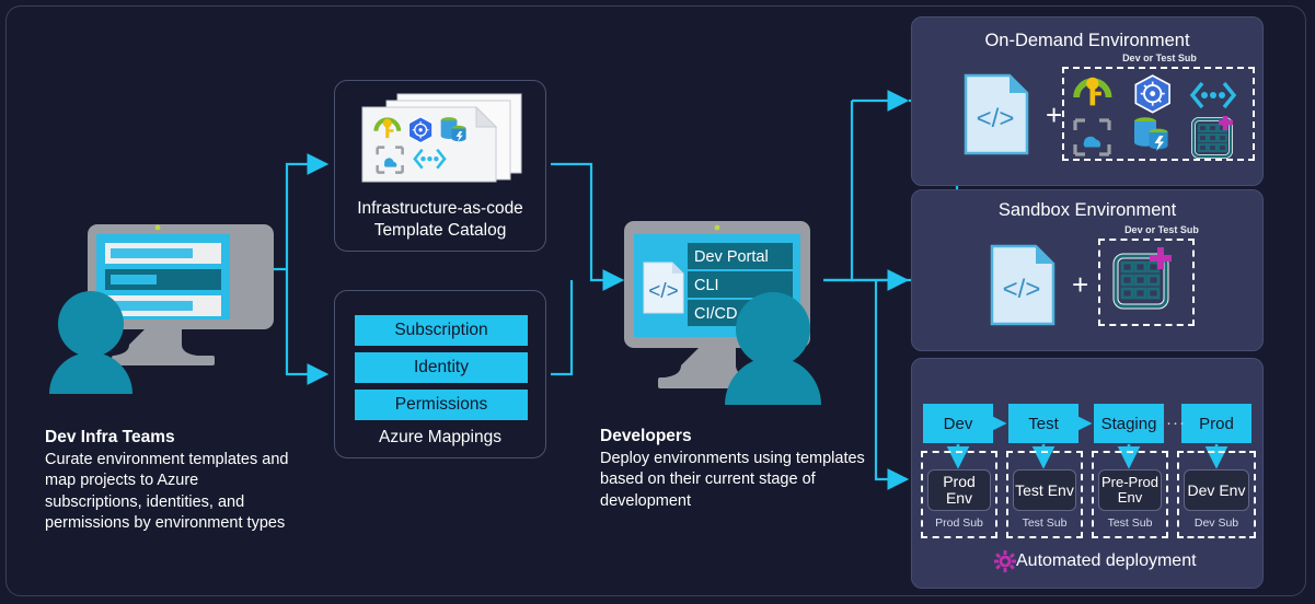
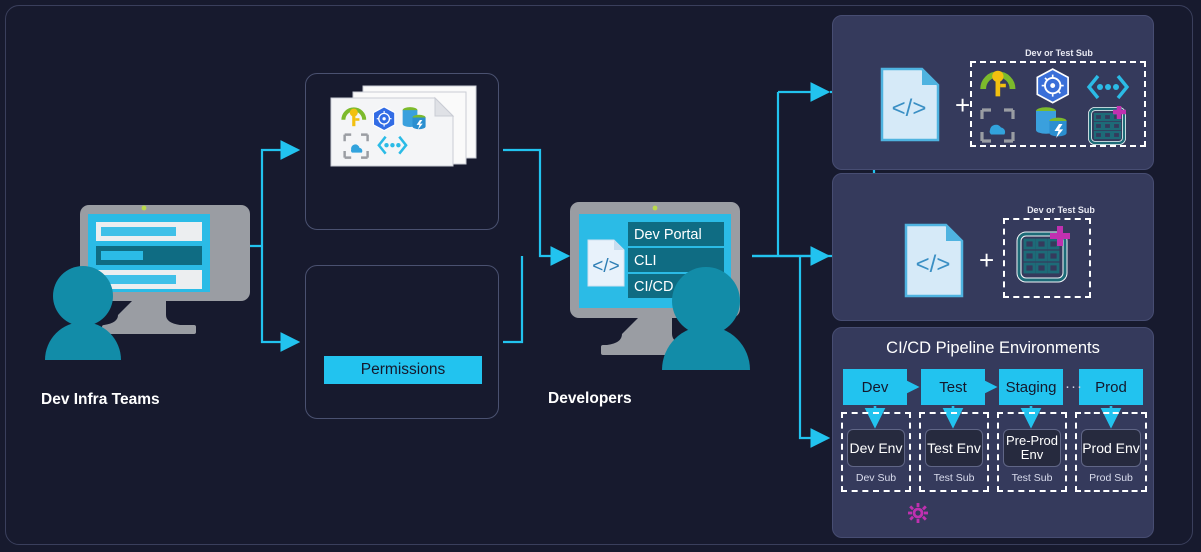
  Dev Infra Teams
- Curate environment templates and map projects to Azure subscriptions, identities, and permissions by environment types
- Infrastructure-as-code
- Template Catalog
- Subscription
- Identity
  Permissions
- Azure Mappings
  </>
  Dev Portal
  CLI
  CI/CD
  Developers
- Deploy environments using templates based on their current stage of development
- On-Demand Environment
  </>
  +
  Dev or Test Sub
- Sandbox Environment
  </>
  +
  Dev or Test Sub
+ CI/CD Pipeline Environments
  Dev
  Test
  Staging
  Prod
  ···
- Prod Env
+ Dev Env
  Test Env
  Pre-Prod Env
- Dev Env
+ Prod Env
- Prod Sub
+ Dev Sub
  Test Sub
  Test Sub
- Dev Sub
+ Prod Sub
- Automated deployment
